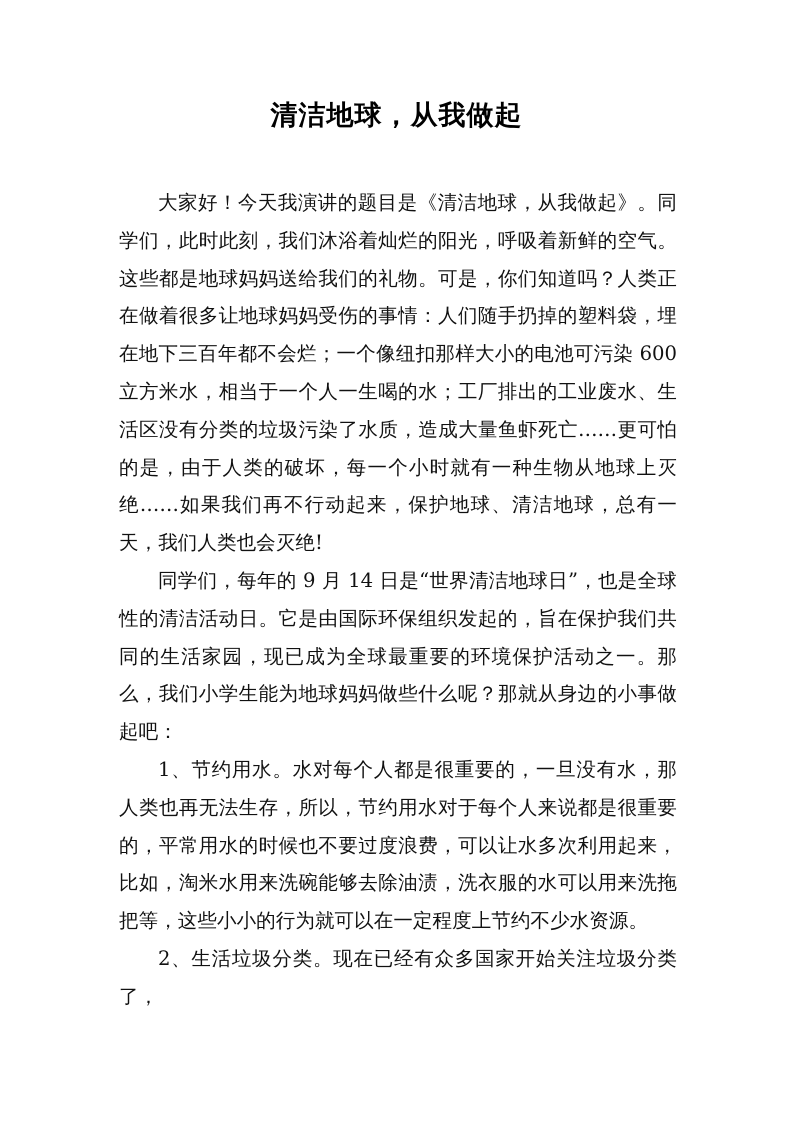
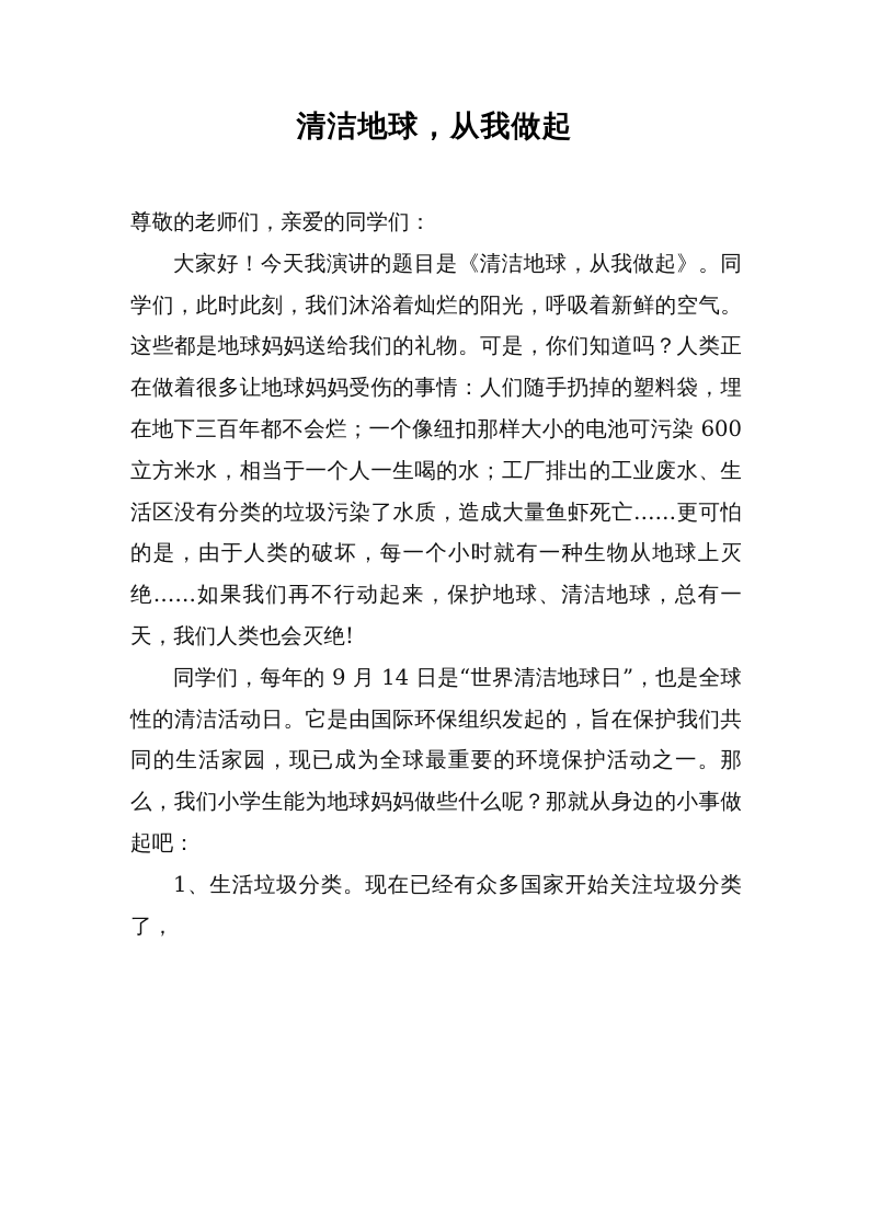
  清洁地球，从我做起
+ 尊敬的老师们，亲爱的同学们：
  大家好！今天我演讲的题目是《清洁地球，从我做起》。同学们，此时此刻，我们沐浴着灿烂的阳光，呼吸着新鲜的空气。这些都是地球妈妈送给我们的礼物。可是，你们知道吗？人类正在做着很多让地球妈妈受伤的事情：人们随手扔掉的塑料袋，埋在地下三百年都不会烂；一个像纽扣那样大小的电池可污染 600 立方米水，相当于一个人一生喝的水；工厂排出的工业废水、生活区没有分类的垃圾污染了水质，造成大量鱼虾死亡……更可怕的是，由于人类的破坏，每一个小时就有一种生物从地球上灭绝……如果我们再不行动起来，保护地球、清洁地球，总有一天，我们人类也会灭绝!
  同学们，每年的 9 月 14 日是“世界清洁地球日”，也是全球性的清洁活动日。它是由国际环保组织发起的，旨在保护我们共同的生活家园，现已成为全球最重要的环境保护活动之一。那么，我们小学生能为地球妈妈做些什么呢？那就从身边的小事做起吧：
- 1、节约用水。水对每个人都是很重要的，一旦没有水，那人类也再无法生存，所以，节约用水对于每个人来说都是很重要的，平常用水的时候也不要过度浪费，可以让水多次利用起来，比如，淘米水用来洗碗能够去除油渍，洗衣服的水可以用来洗拖把等，这些小小的行为就可以在一定程度上节约不少水资源。
- 2、生活垃圾分类。现在已经有众多国家开始关注垃圾分类了，
+ 1、生活垃圾分类。现在已经有众多国家开始关注垃圾分类了，
